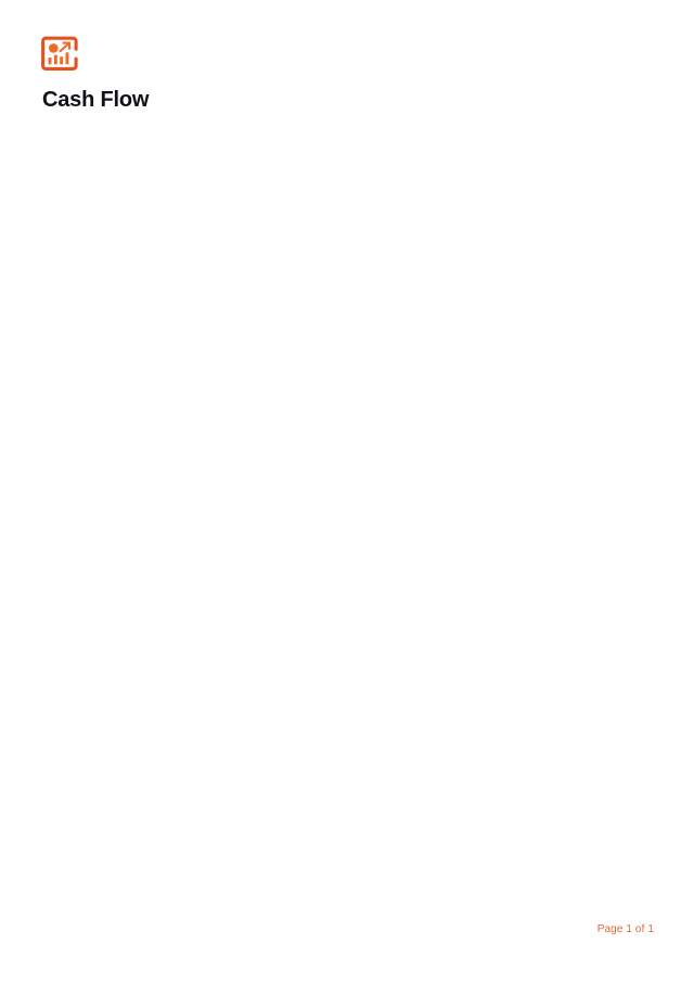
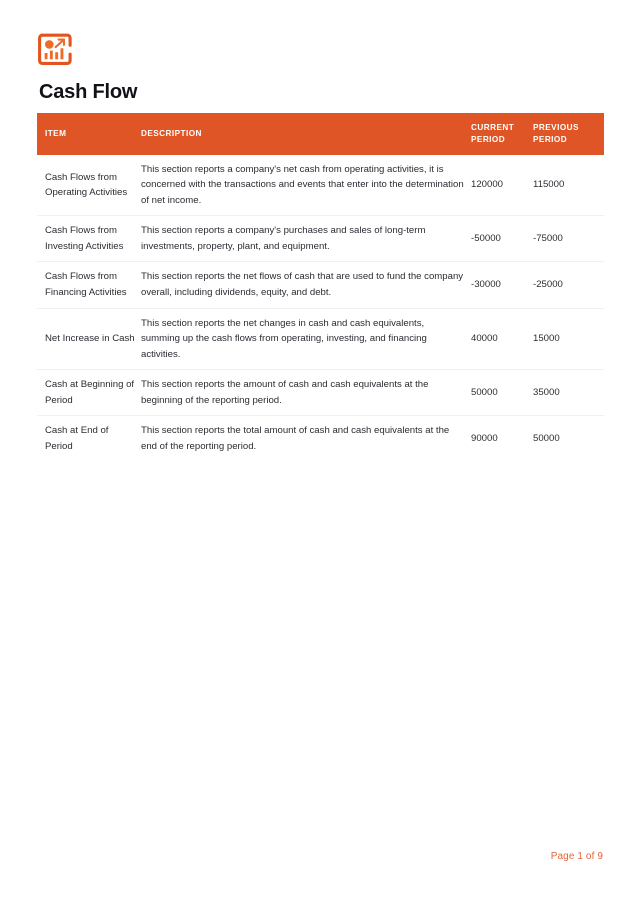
  Cash Flow
+ ITEM	DESCRIPTION	CURRENT PERIOD	PREVIOUS PERIOD
+ Cash Flows from Operating Activities	This section reports a company's net cash from operating activities, it is concerned with the transactions and events that enter into the determination of net income.	120000	115000
+ Cash Flows from Investing Activities	This section reports a company's purchases and sales of long-term investments, property, plant, and equipment.	-50000	-75000
+ Cash Flows from Financing Activities	This section reports the net flows of cash that are used to fund the company overall, including dividends, equity, and debt.	-30000	-25000
+ Net Increase in Cash	This section reports the net changes in cash and cash equivalents, summing up the cash flows from operating, investing, and financing activities.	40000	15000
+ Cash at Beginning of Period	This section reports the amount of cash and cash equivalents at the beginning of the reporting period.	50000	35000
+ Cash at End of Period	This section reports the total amount of cash and cash equivalents at the end of the reporting period.	90000	50000
- Page 1 of 1
+ Page 1 of 9
